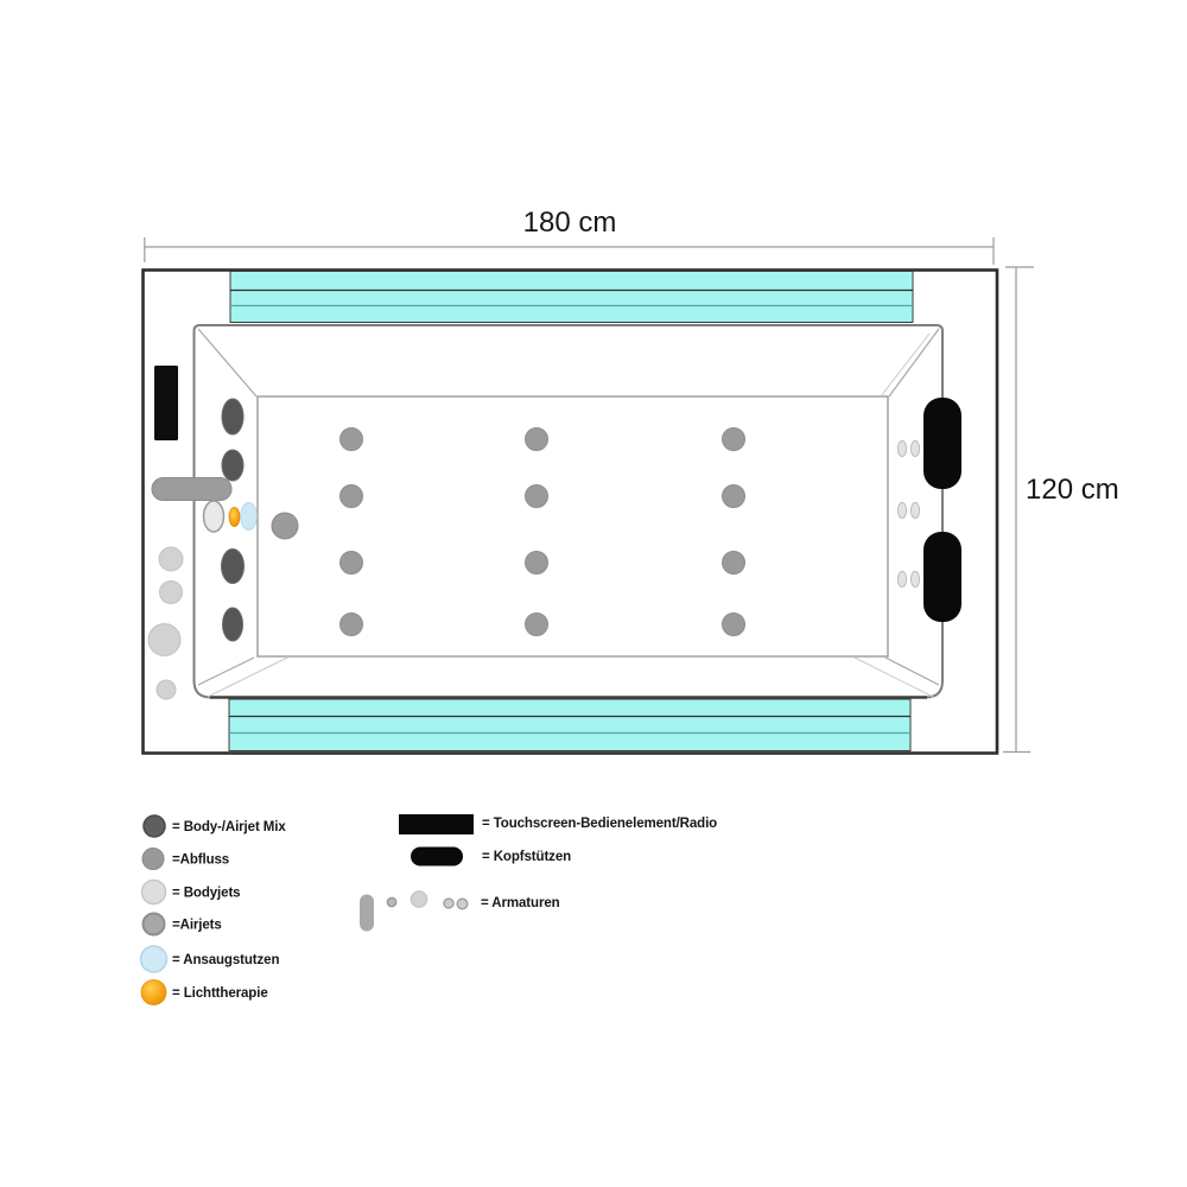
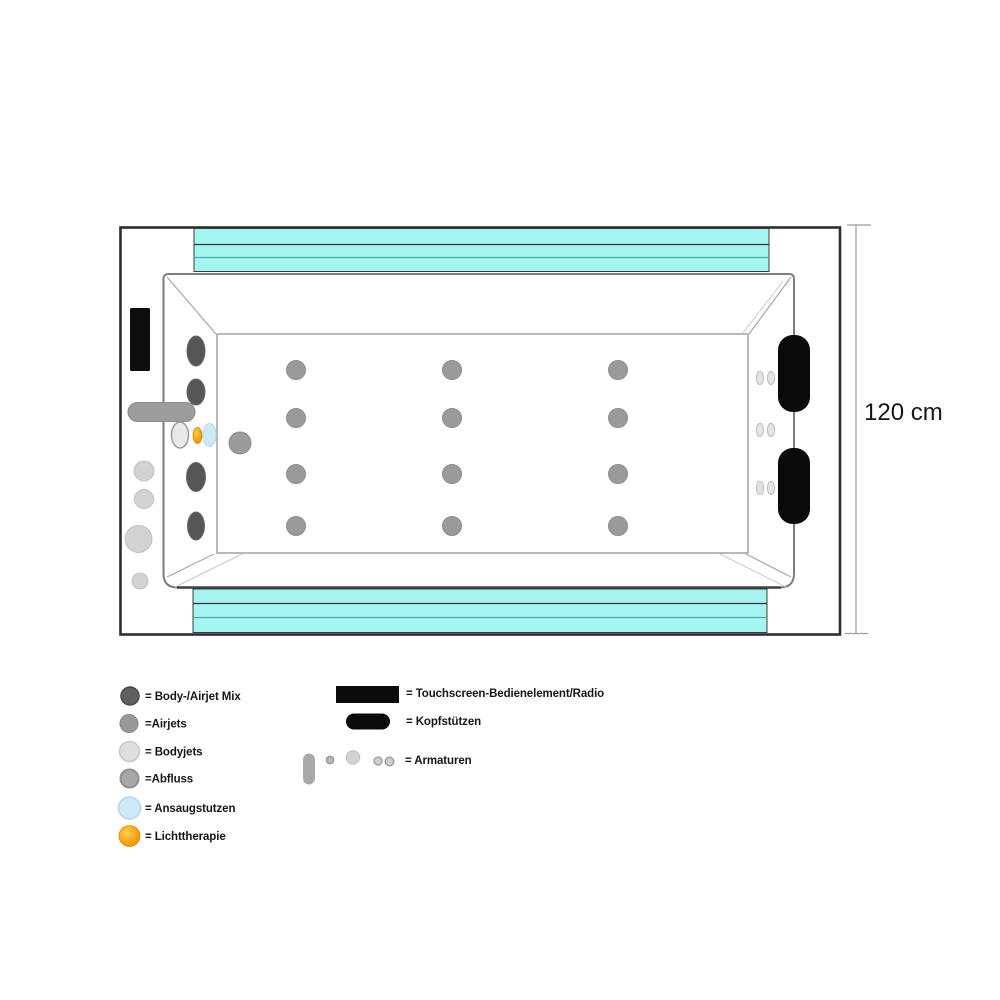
- 180 cm
  120 cm
  = Body-/Airjet Mix
- =Abfluss
+ =Airjets
  = Bodyjets
- =Airjets
+ =Abfluss
  = Ansaugstutzen
  = Lichttherapie
  = Touchscreen-Bedienelement/Radio
  = Kopfstützen
  = Armaturen
